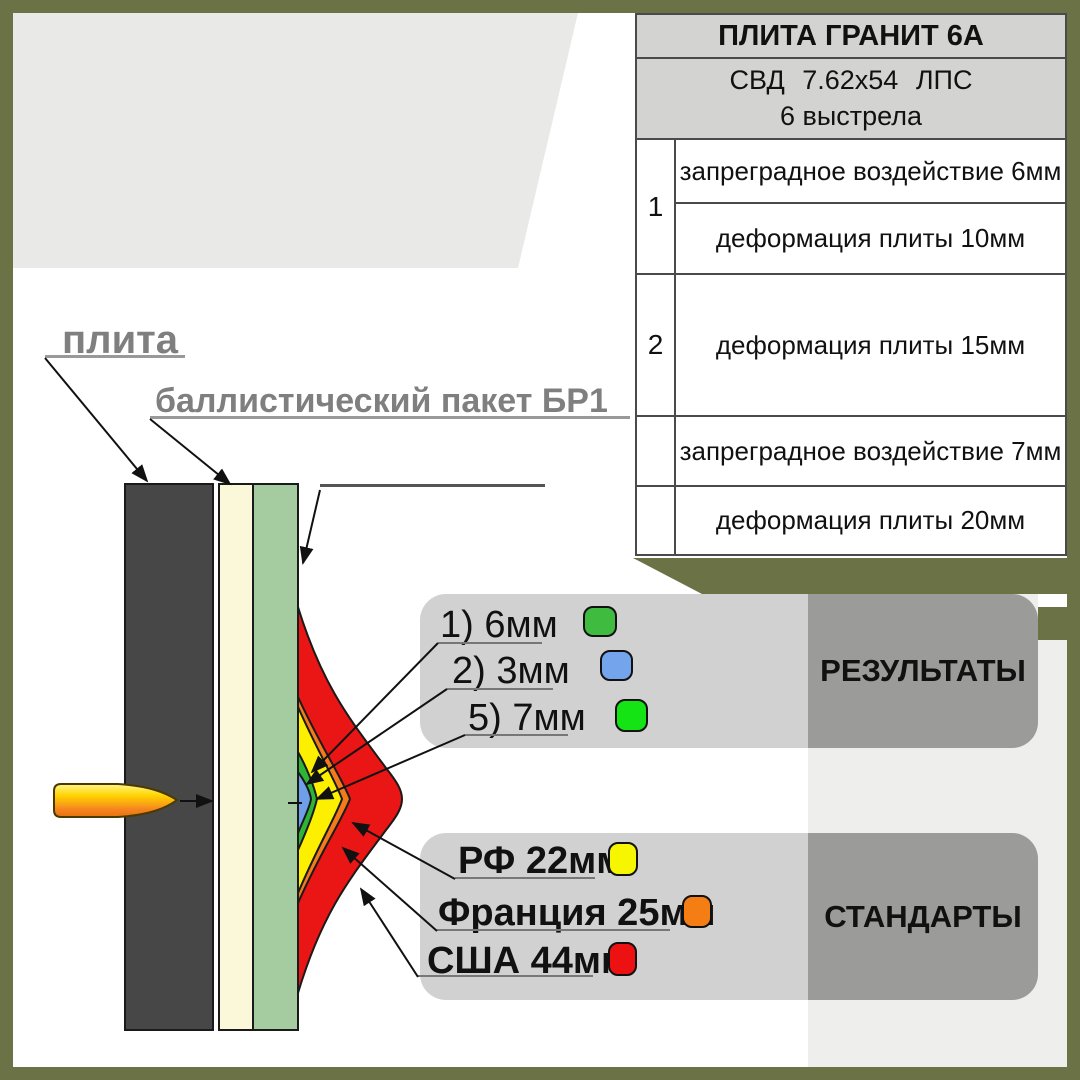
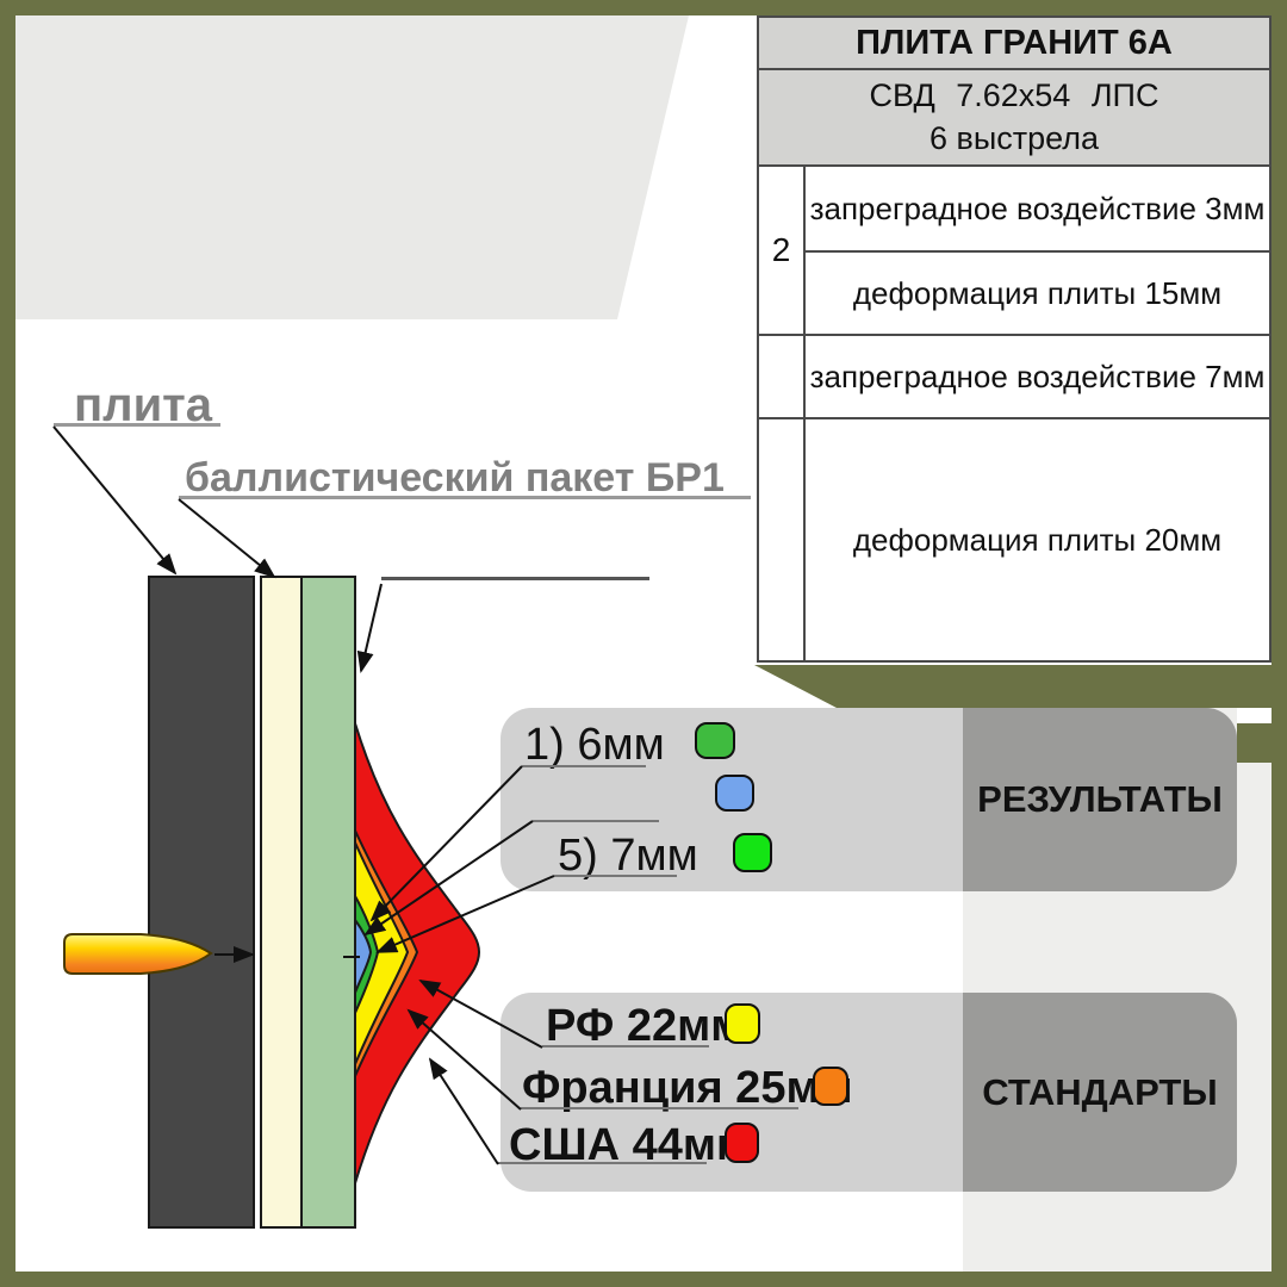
  РЕЗУЛЬТАТЫ
  СТАНДАРТЫ
  1) 6мм
- 2) 3мм
  5) 7мм
  РФ 22м
  Франция 25м
  США 44м
  плита
  баллистический пакет БР1
  ПЛИТА ГРАНИТ 6А
  СВД 7.62х54 ЛПС
  6 выстрела
- 1
- запреградное воздействие 6мм
- деформация плиты 10мм
  2
+ запреградное воздействие 3мм
  деформация плиты 15мм
  запреградное воздействие 7мм
  деформация плиты 20мм
